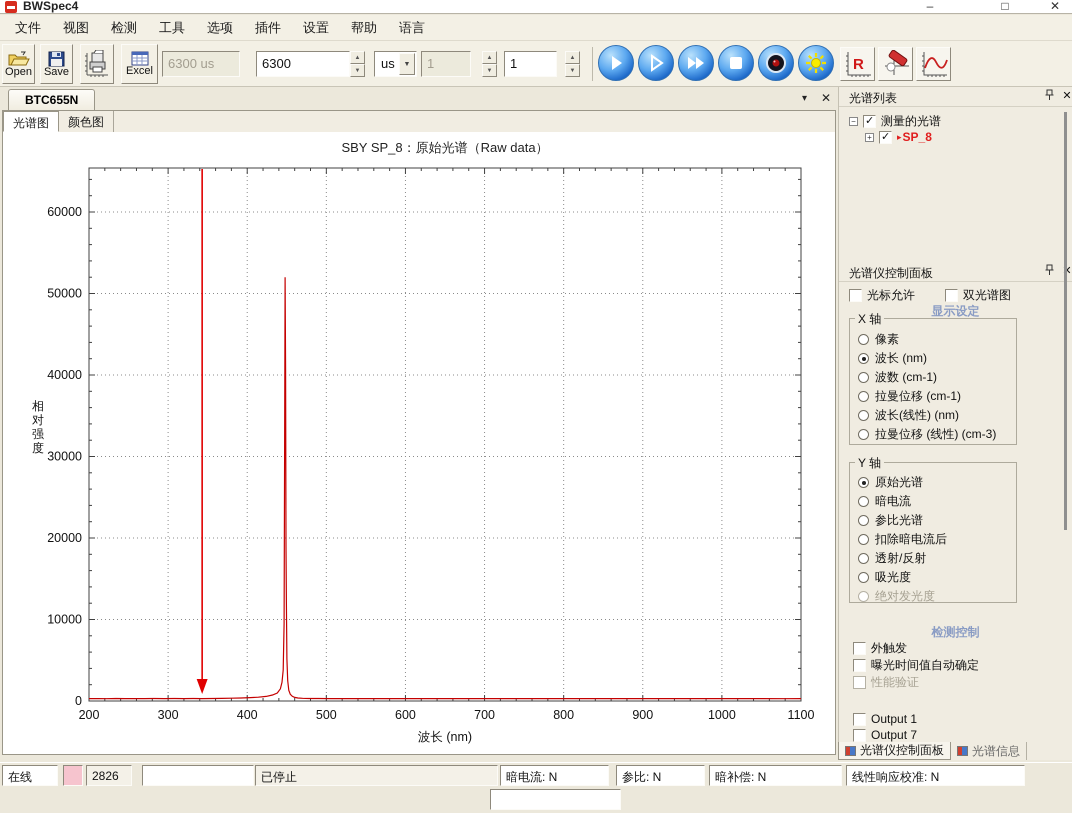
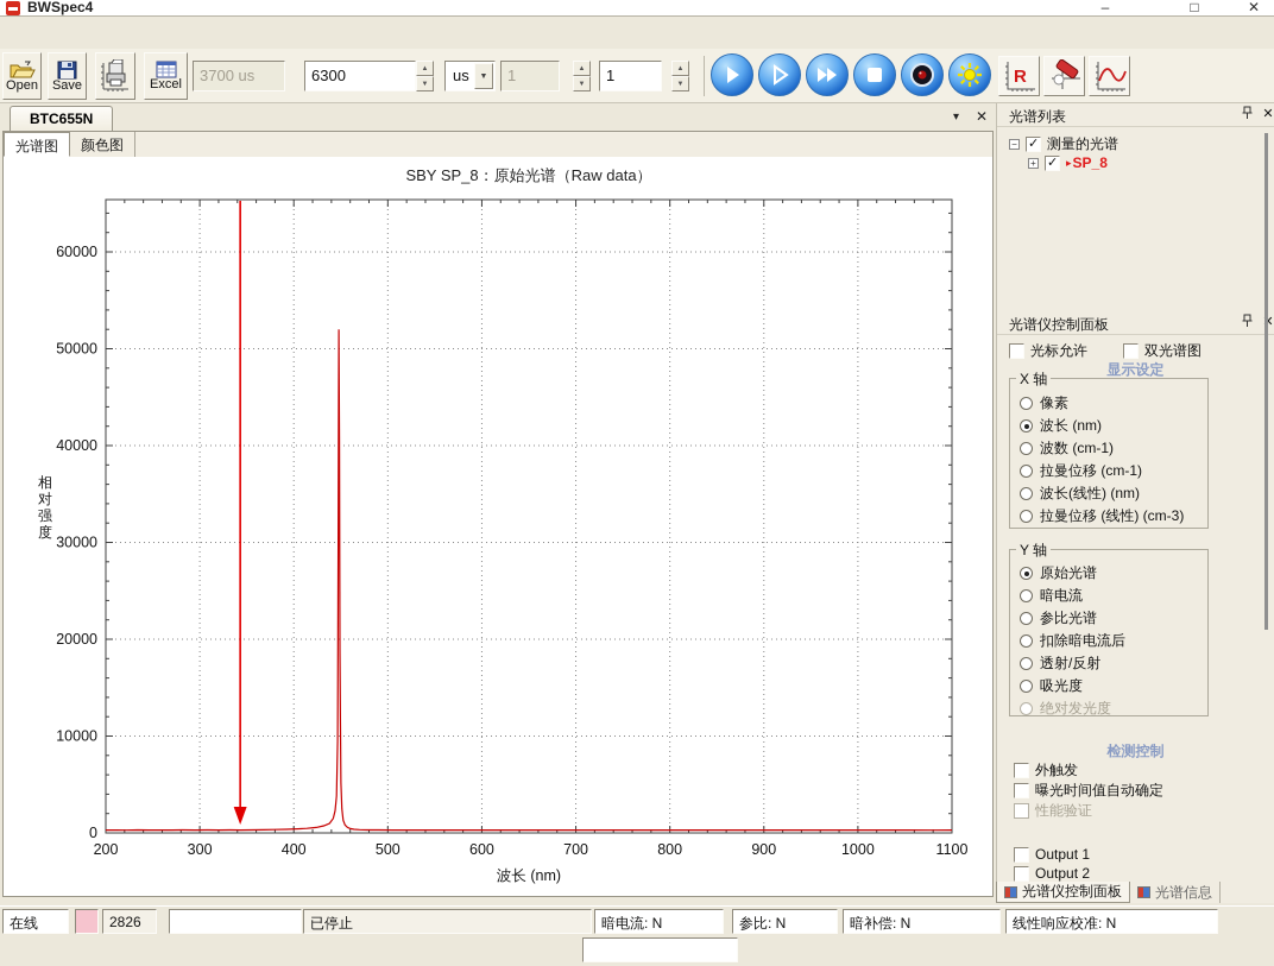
  BWSpec4
  –
  □
  ✕
- 文件
- 视图
- 检测
- 工具
- 选项
- 插件
- 设置
- 帮助
- 语言
  Open
  Save
  Excel
- 6300 us
+ 3700 us
  6300
  us
  1
  1
  R
  BTC655N
  ▾
  ✕
  光谱图
  颜色图
  SBY SP_8：原始光谱（Raw data）
  200
  300
  400
  500
  600
  700
  800
  900
  1000
  1100
  0
  10000
  20000
  30000
  40000
  50000
  60000
  波长 (nm)
  相
  对
  强
  度
  光谱列表
  ✕
  −
  测量的光谱
  +
  ▸
  SP_8
  光谱仪控制面板
  ✕
  光标允许
  双光谱图
  显示设定
  X 轴
  像素
  波长 (nm)
  波数 (cm-1)
  拉曼位移 (cm-1)
  波长(线性) (nm)
  拉曼位移 (线性) (cm-3)
  Y 轴
  原始光谱
  暗电流
  参比光谱
  扣除暗电流后
  透射/反射
  吸光度
  绝对发光度
  检测控制
  外触发
  曝光时间值自动确定
  性能验证
  Output 1
- Output 7
+ Output 2
  光谱仪控制面板
  光谱信息
  在线
  2826
  已停止
  暗电流: N
  参比: N
  暗补偿: N
  线性响应校准: N
